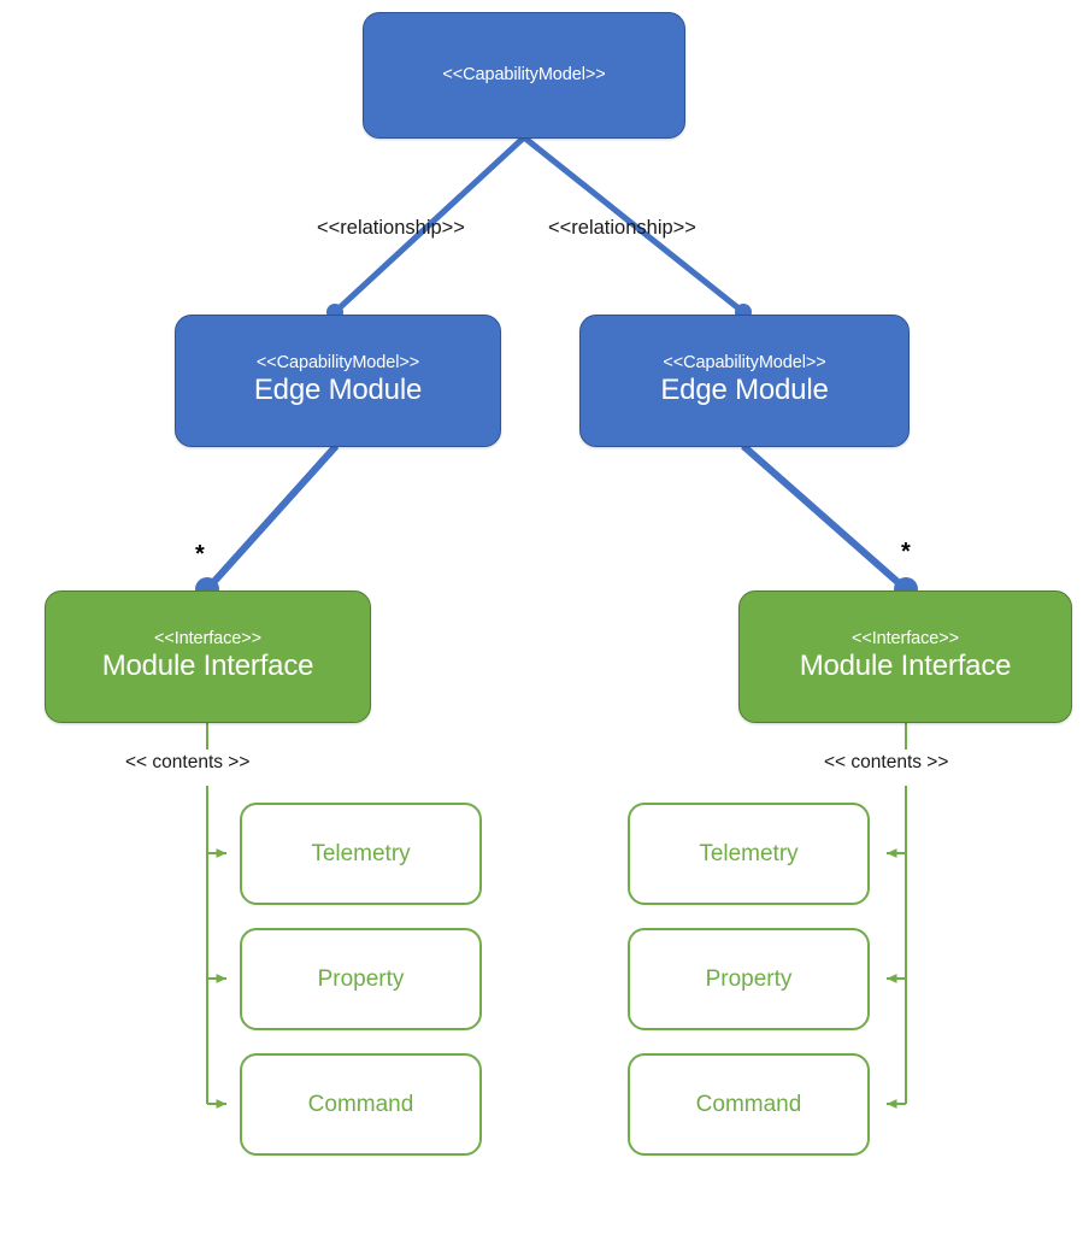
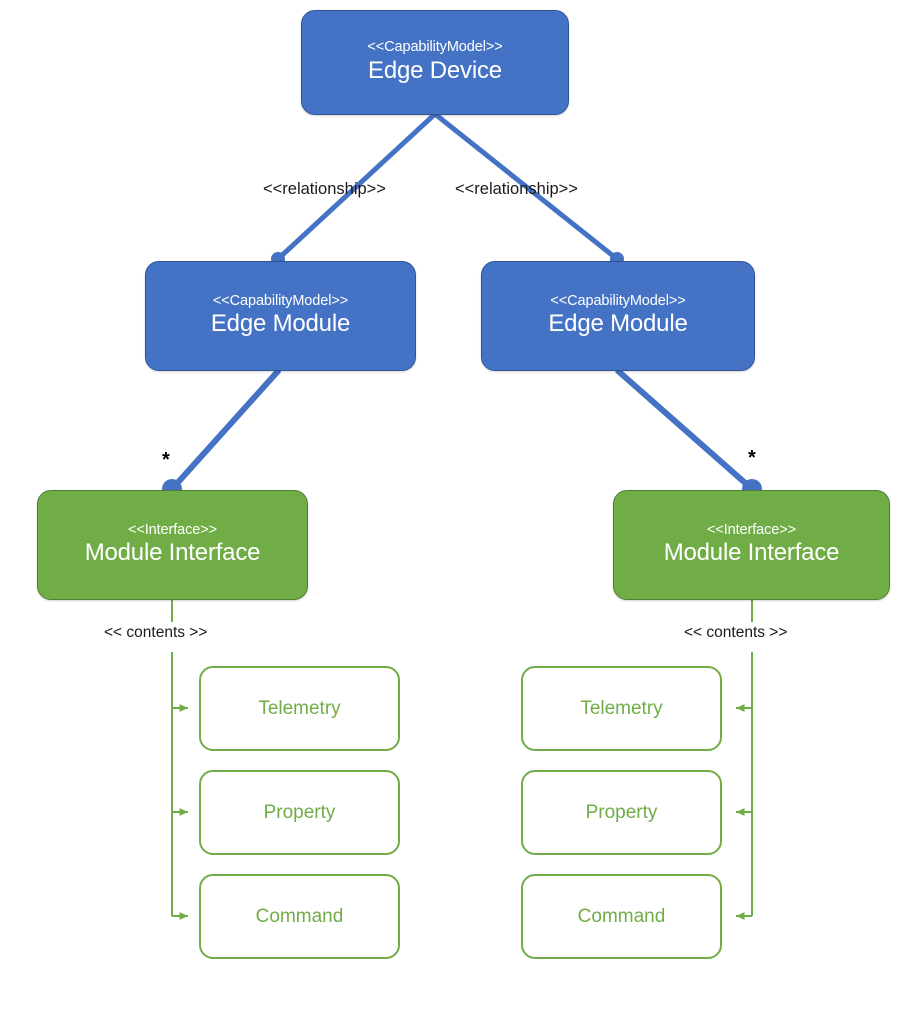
  <<CapabilityModel>>
+ Edge Device
  <<CapabilityModel>>
  Edge Module
  <<CapabilityModel>>
  Edge Module
  <<Interface>>
  Module Interface
  <<Interface>>
  Module Interface
  <<relationship>>
  <<relationship>>
  *
  *
  << contents >>
  << contents >>
  Telemetry
  Property
  Command
  Telemetry
  Property
  Command
